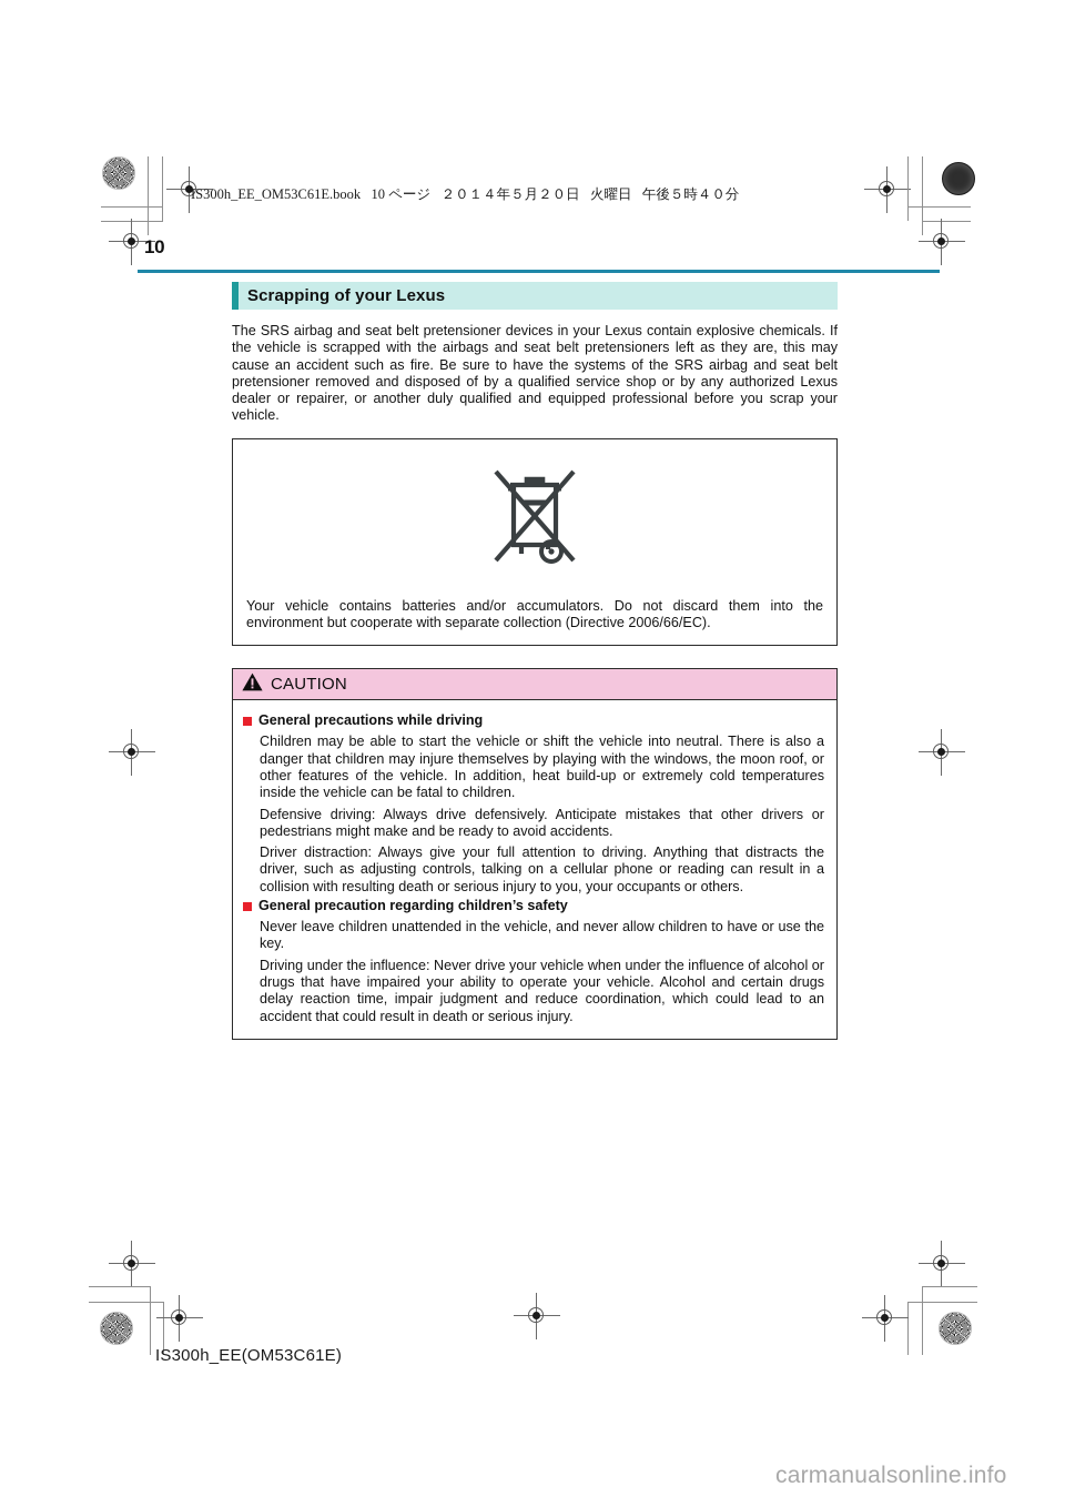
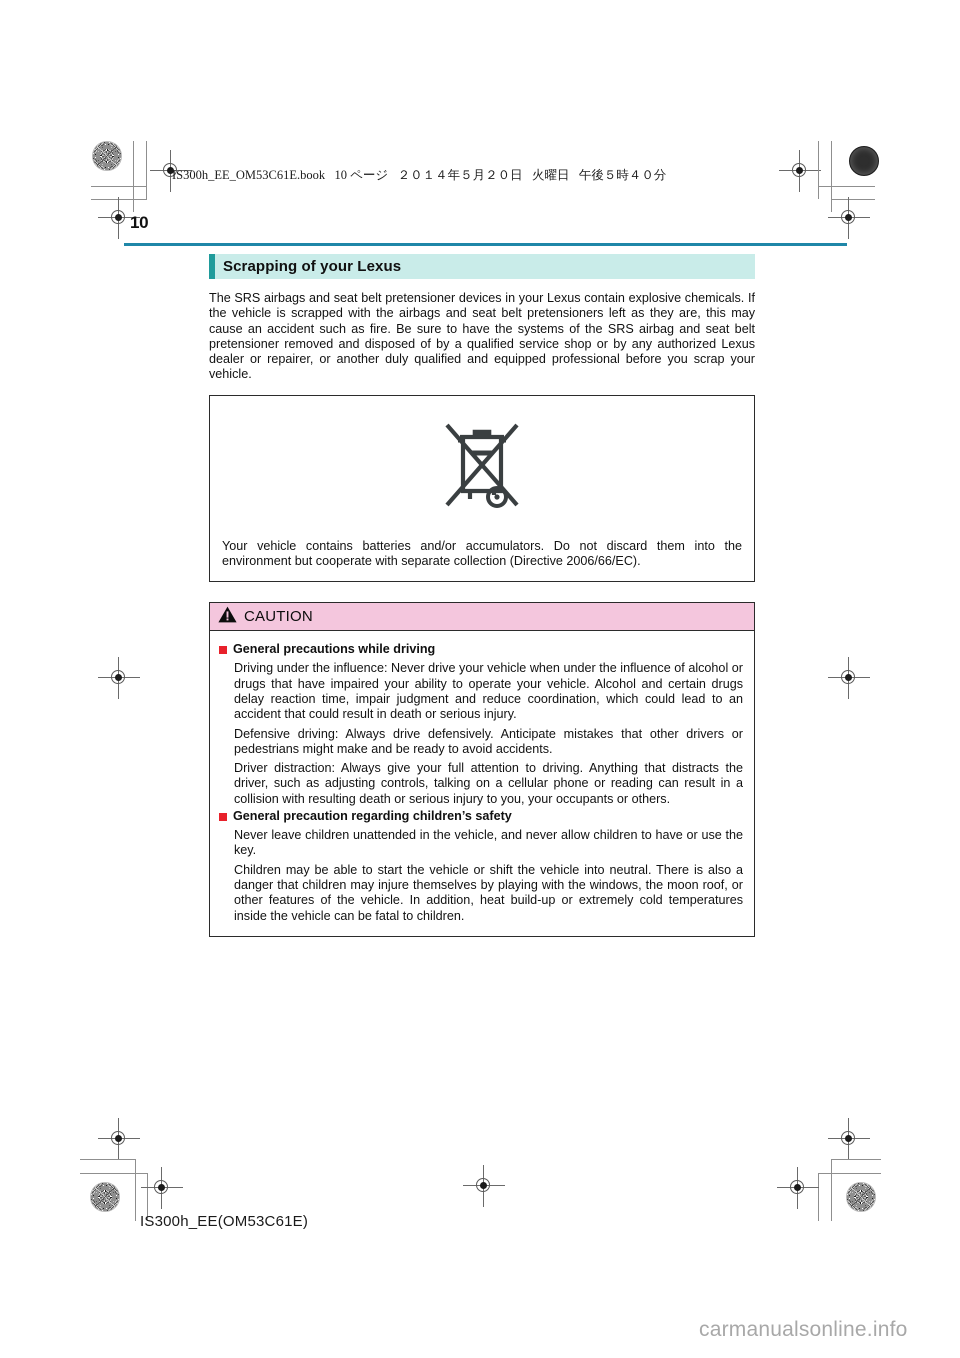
  IS300h_EE_OM53C61E.book 10 ページ ２０１４年５月２０日 火曜日 午後５時４０分
  10
  Scrapping of your Lexus
- The SRS airbag and seat belt pretensioner devices in your Lexus contain explosive chemicals. If the vehicle is scrapped with the airbags and seat belt pretensioners left as they are, this may cause an accident such as fire. Be sure to have the systems of the SRS airbag and seat belt pretensioner removed and disposed of by a qualified service shop or by any authorized Lexus dealer or repairer, or another duly qualified and equipped professional before you scrap your vehicle.
+ The SRS airbags and seat belt pretensioner devices in your Lexus contain explosive chemicals. If the vehicle is scrapped with the airbags and seat belt pretensioners left as they are, this may cause an accident such as fire. Be sure to have the systems of the SRS airbag and seat belt pretensioner removed and disposed of by a qualified service shop or by any authorized Lexus dealer or repairer, or another duly qualified and equipped professional before you scrap your vehicle.
  Your vehicle contains batteries and/or accumulators. Do not discard them into the environment but cooperate with separate collection (Directive 2006/66/EC).
  CAUTION
  General precautions while driving
- Children may be able to start the vehicle or shift the vehicle into neutral. There is also a danger that children may injure themselves by playing with the windows, the moon roof, or other features of the vehicle. In addition, heat build-up or extremely cold temperatures inside the vehicle can be fatal to children.
+ Driving under the influence: Never drive your vehicle when under the influence of alcohol or drugs that have impaired your ability to operate your vehicle. Alcohol and certain drugs delay reaction time, impair judgment and reduce coordination, which could lead to an accident that could result in death or serious injury.
  Defensive driving: Always drive defensively. Anticipate mistakes that other drivers or pedestrians might make and be ready to avoid accidents.
  Driver distraction: Always give your full attention to driving. Anything that distracts the driver, such as adjusting controls, talking on a cellular phone or reading can result in a collision with resulting death or serious injury to you, your occupants or others.
  General precaution regarding children’s safety
  Never leave children unattended in the vehicle, and never allow children to have or use the key.
- Driving under the influence: Never drive your vehicle when under the influence of alcohol or drugs that have impaired your ability to operate your vehicle. Alcohol and certain drugs delay reaction time, impair judgment and reduce coordination, which could lead to an accident that could result in death or serious injury.
+ Children may be able to start the vehicle or shift the vehicle into neutral. There is also a danger that children may injure themselves by playing with the windows, the moon roof, or other features of the vehicle. In addition, heat build-up or extremely cold temperatures inside the vehicle can be fatal to children.
  IS300h_EE(OM53C61E)
  carmanualsonline.info
